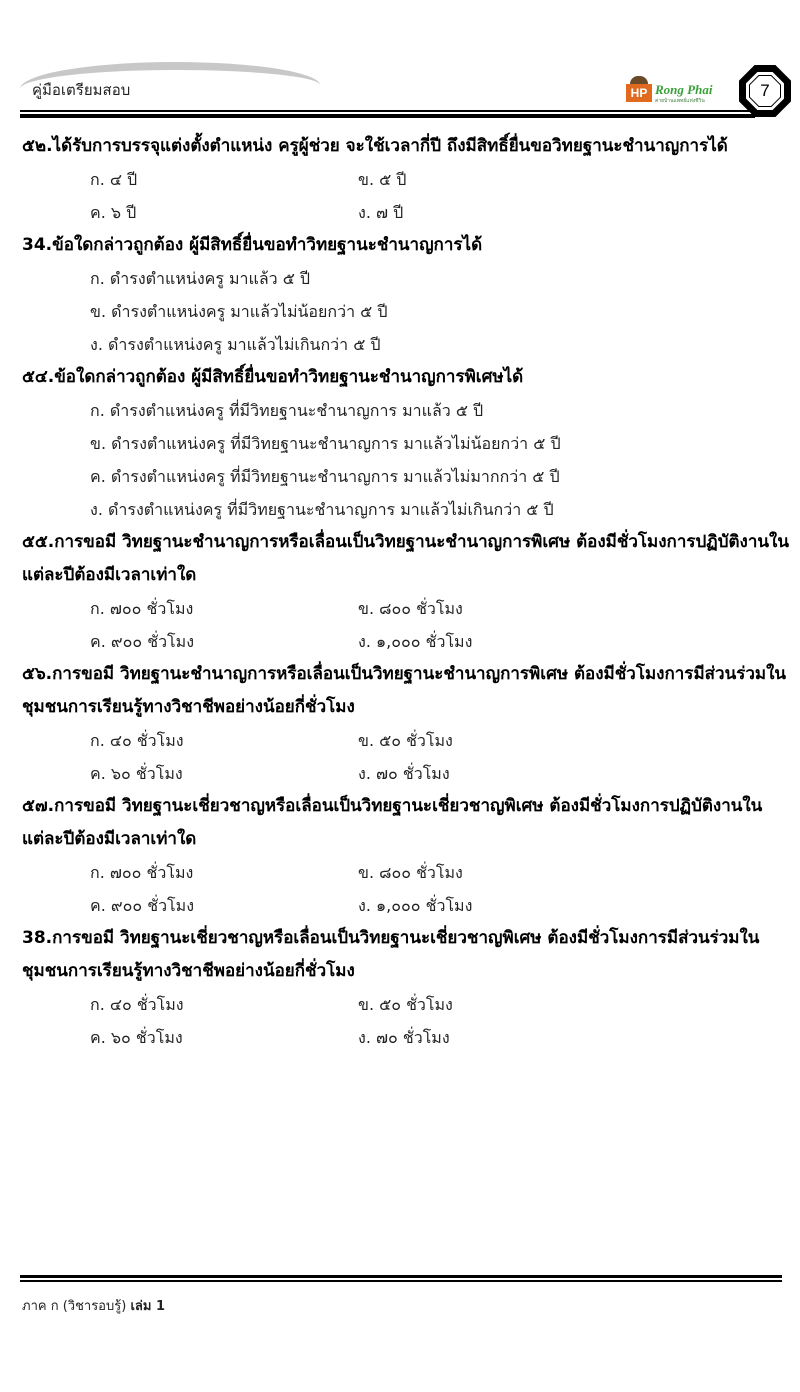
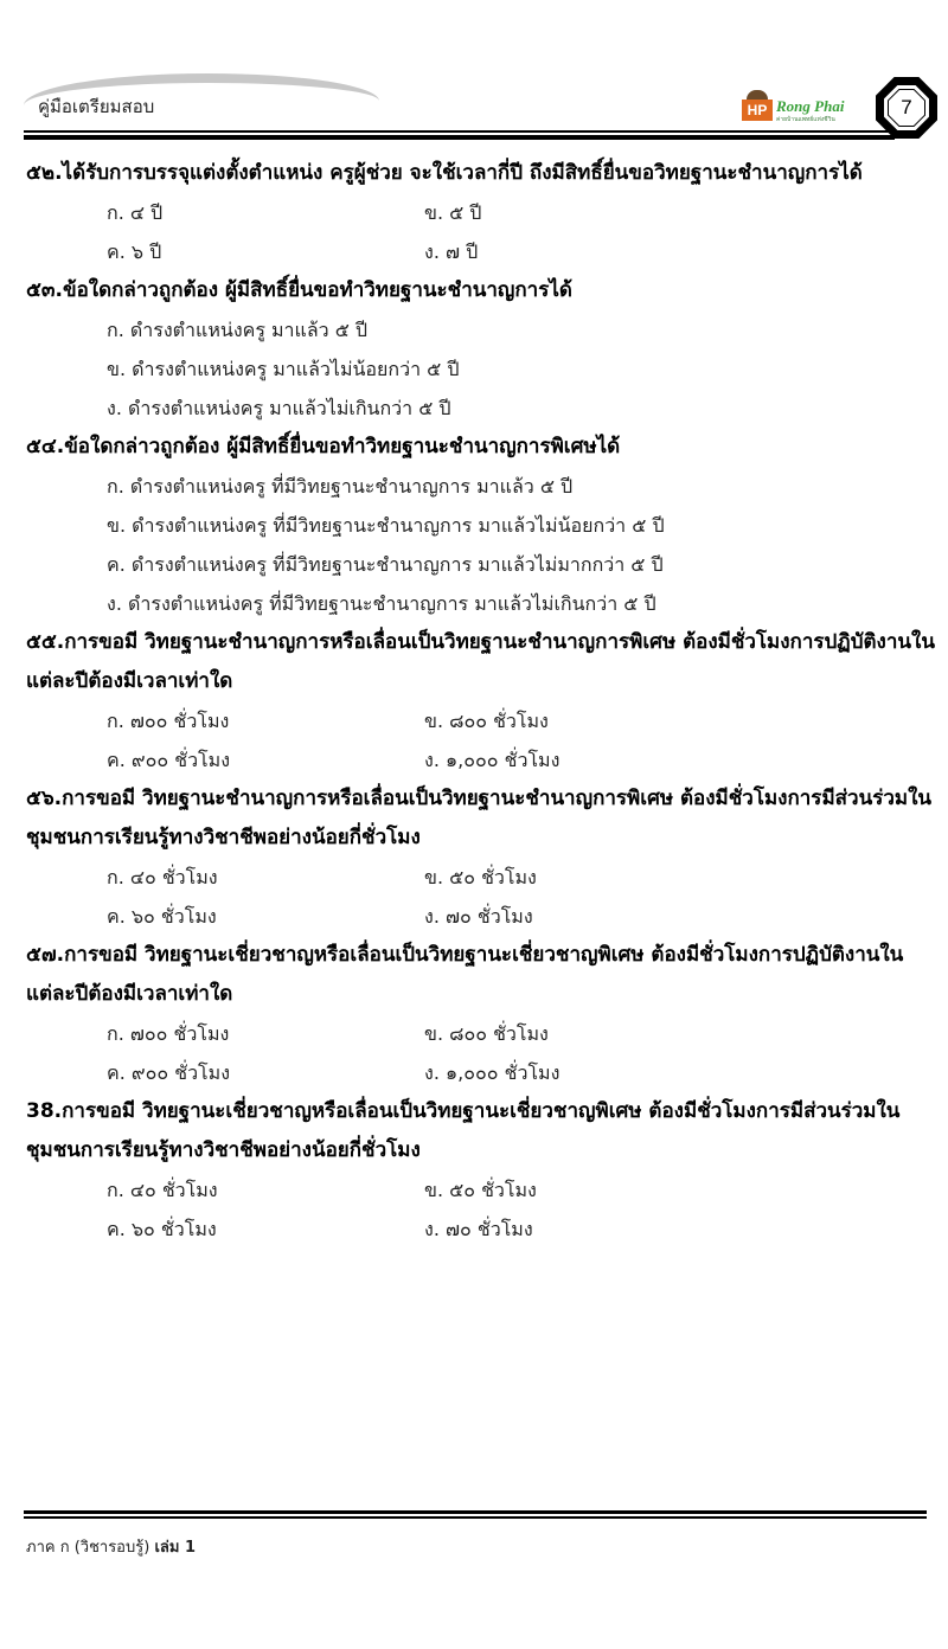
  คู่มือเตรียมสอบ
  HP
  Rong Phai
  7
  ๕๒.ได้รับการบรรจุแต่งตั้งตำแหน่ง ครูผู้ช่วย จะใช้เวลากี่ปี ถึงมีสิทธิ์ยื่นขอวิทยฐานะชำนาญการได้
  ก. ๔ ปี
  ข. ๕ ปี
  ค. ๖ ปี
  ง. ๗ ปี
- 34.ข้อใดกล่าวถูกต้อง ผู้มีสิทธิ์ยื่นขอทำวิทยฐานะชำนาญการได้
+ ๕๓.ข้อใดกล่าวถูกต้อง ผู้มีสิทธิ์ยื่นขอทำวิทยฐานะชำนาญการได้
  ก. ดำรงตำแหน่งครู มาแล้ว ๕ ปี
  ข. ดำรงตำแหน่งครู มาแล้วไม่น้อยกว่า ๕ ปี
  ง. ดำรงตำแหน่งครู มาแล้วไม่เกินกว่า ๕ ปี
  ๕๔.ข้อใดกล่าวถูกต้อง ผู้มีสิทธิ์ยื่นขอทำวิทยฐานะชำนาญการพิเศษได้
  ก. ดำรงตำแหน่งครู ที่มีวิทยฐานะชำนาญการ มาแล้ว ๕ ปี
  ข. ดำรงตำแหน่งครู ที่มีวิทยฐานะชำนาญการ มาแล้วไม่น้อยกว่า ๕ ปี
  ค. ดำรงตำแหน่งครู ที่มีวิทยฐานะชำนาญการ มาแล้วไม่มากกว่า ๕ ปี
  ง. ดำรงตำแหน่งครู ที่มีวิทยฐานะชำนาญการ มาแล้วไม่เกินกว่า ๕ ปี
  ๕๕.การขอมี วิทยฐานะชำนาญการหรือเลื่อนเป็นวิทยฐานะชำนาญการพิเศษ ต้องมีชั่วโมงการปฏิบัติงานในแต่ละปีต้องมีเวลาเท่าใด
  ก. ๗๐๐ ชั่วโมง
  ข. ๘๐๐ ชั่วโมง
  ค. ๙๐๐ ชั่วโมง
  ง. ๑,๐๐๐ ชั่วโมง
  ๕๖.การขอมี วิทยฐานะชำนาญการหรือเลื่อนเป็นวิทยฐานะชำนาญการพิเศษ ต้องมีชั่วโมงการมีส่วนร่วมในชุมชนการเรียนรู้ทางวิชาชีพอย่างน้อยกี่ชั่วโมง
  ก. ๔๐ ชั่วโมง
  ข. ๕๐ ชั่วโมง
  ค. ๖๐ ชั่วโมง
  ง. ๗๐ ชั่วโมง
  ๕๗.การขอมี วิทยฐานะเชี่ยวชาญหรือเลื่อนเป็นวิทยฐานะเชี่ยวชาญพิเศษ ต้องมีชั่วโมงการปฏิบัติงานในแต่ละปีต้องมีเวลาเท่าใด
  ก. ๗๐๐ ชั่วโมง
  ข. ๘๐๐ ชั่วโมง
  ค. ๙๐๐ ชั่วโมง
  ง. ๑,๐๐๐ ชั่วโมง
  38.การขอมี วิทยฐานะเชี่ยวชาญหรือเลื่อนเป็นวิทยฐานะเชี่ยวชาญพิเศษ ต้องมีชั่วโมงการมีส่วนร่วมในชุมชนการเรียนรู้ทางวิชาชีพอย่างน้อยกี่ชั่วโมง
  ก. ๔๐ ชั่วโมง
  ข. ๕๐ ชั่วโมง
  ค. ๖๐ ชั่วโมง
  ง. ๗๐ ชั่วโมง
  ภาค ก (วิชารอบรู้) เล่ม 1
